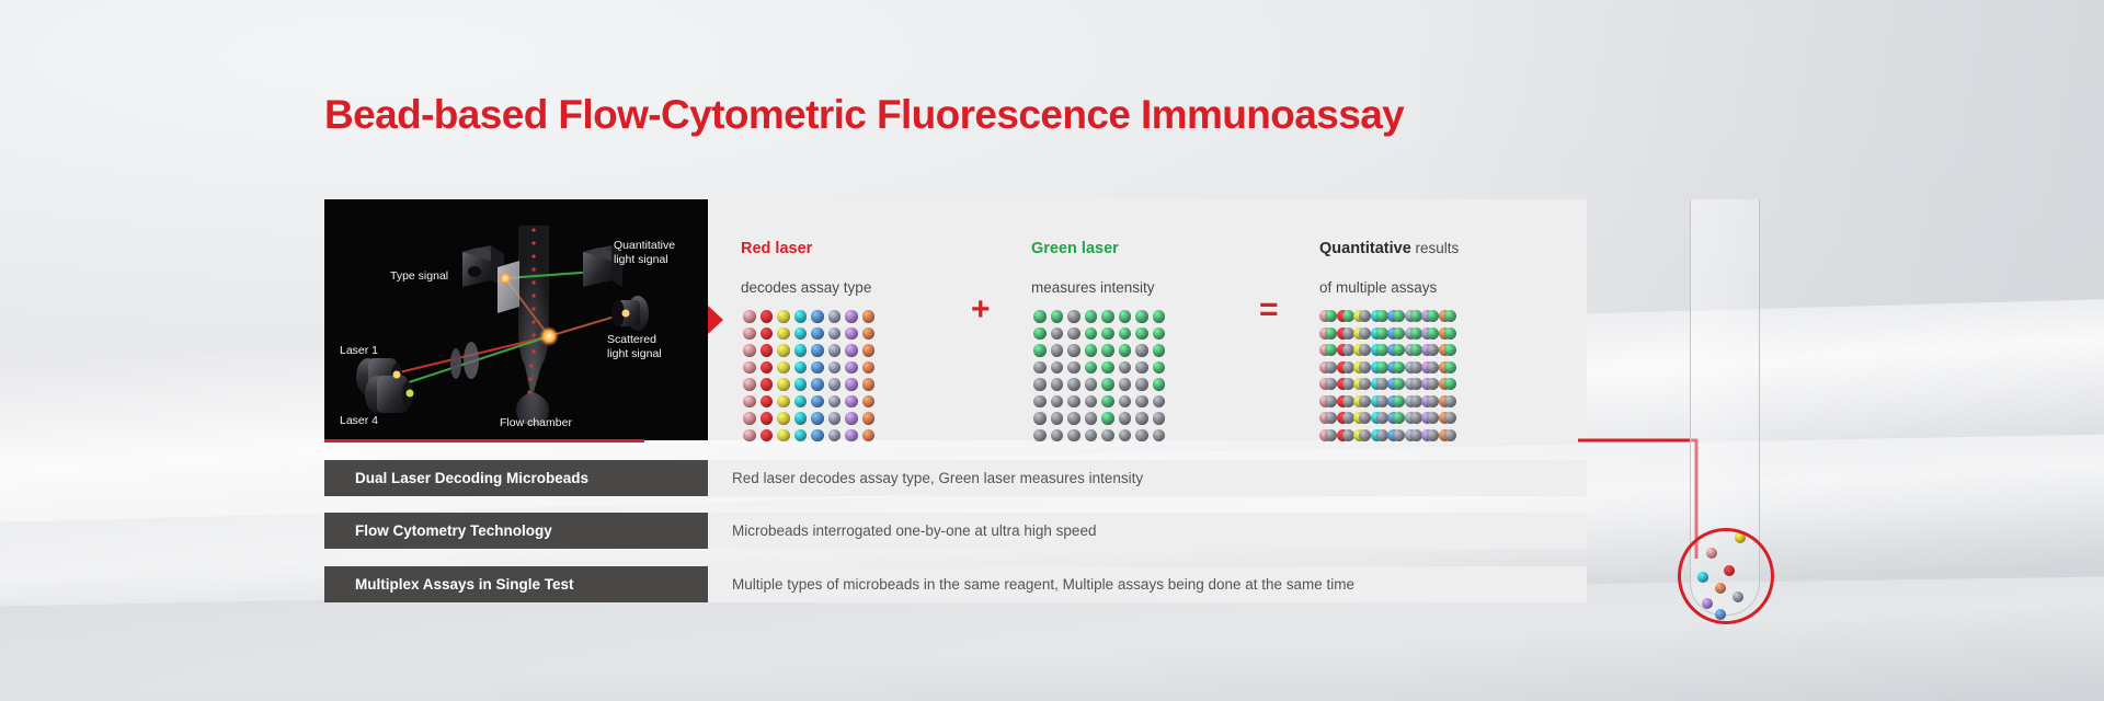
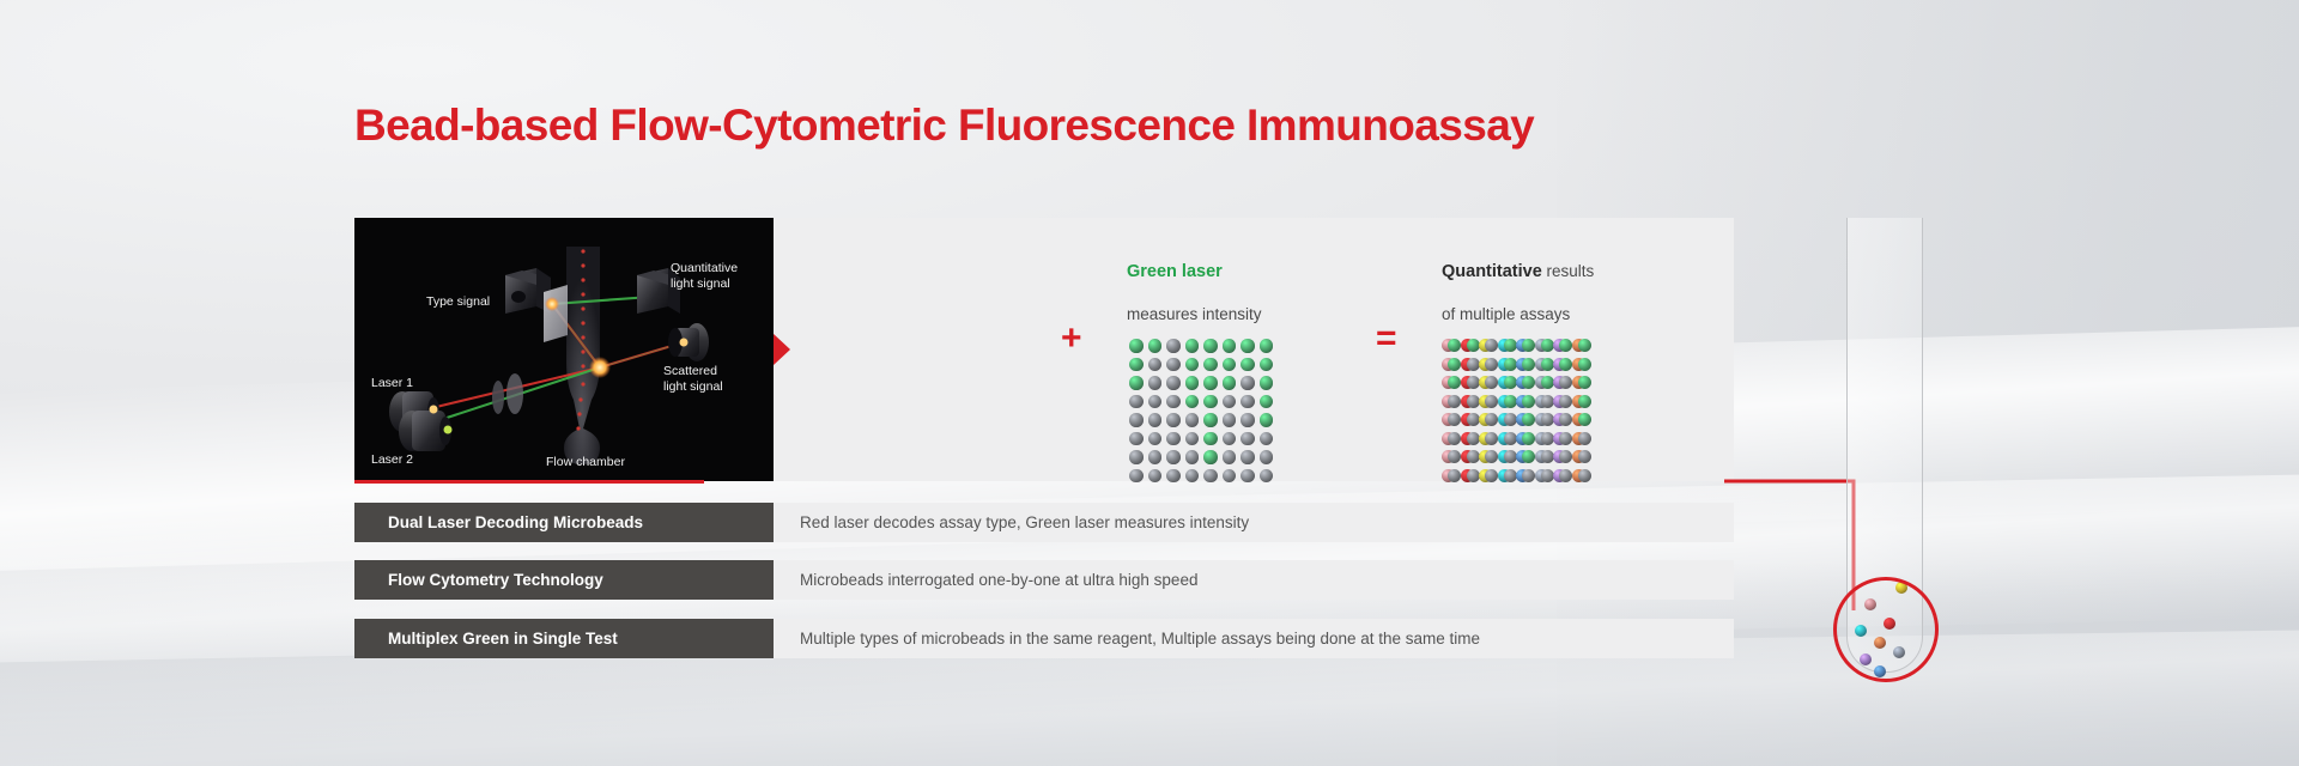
  Bead-based Flow-Cytometric Fluorescence Immunoassay
  Laser 1
- Laser 4
+ Laser 2
  Type signal
  Flow chamber
  Quantitative
  light signal
  Scattered
  light signal
- Red laser
- decodes assay type
  +
  Green laser
  measures intensity
  =
  Quantitative results
  of multiple assays
  Dual Laser Decoding Microbeads
  Red laser decodes assay type, Green laser measures intensity
  Flow Cytometry Technology
  Microbeads interrogated one-by-one at ultra high speed
- Multiplex Assays in Single Test
+ Multiplex Green in Single Test
  Multiple types of microbeads in the same reagent, Multiple assays being done at the same time
